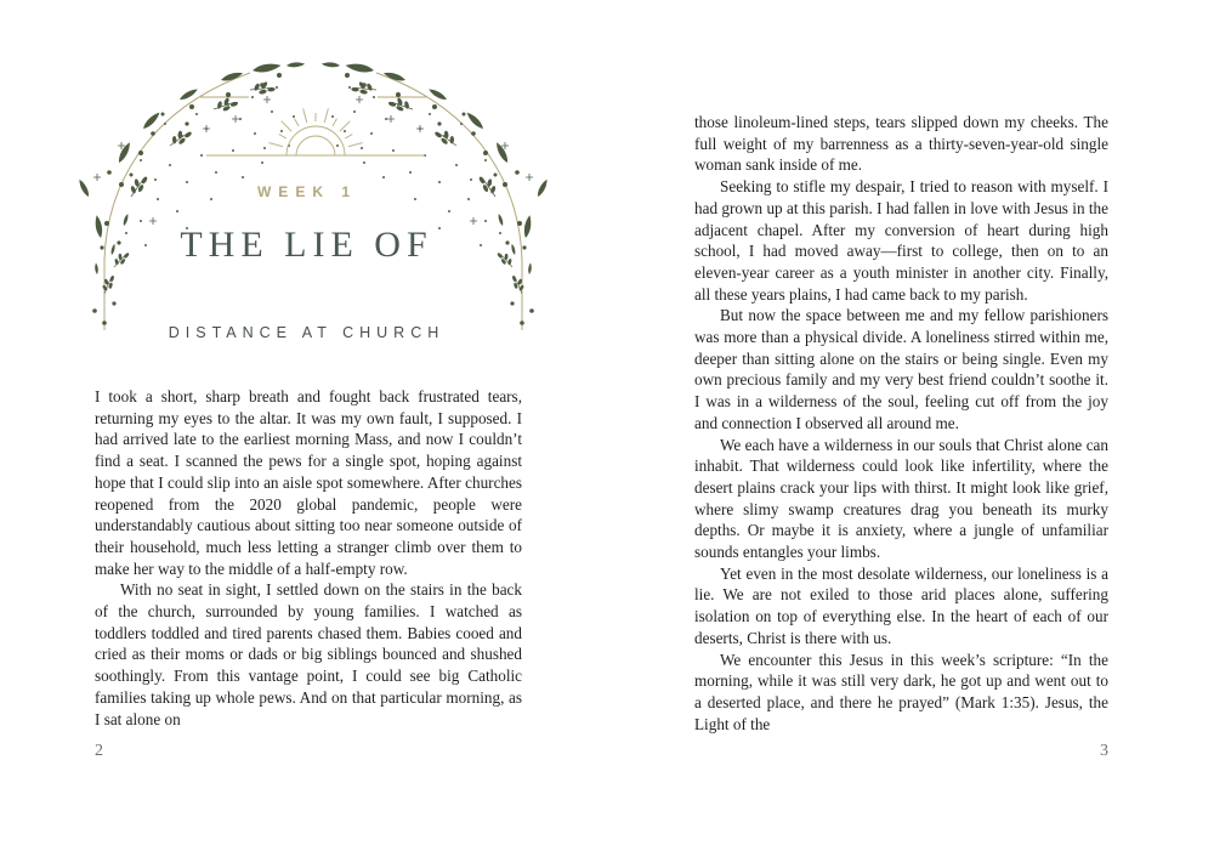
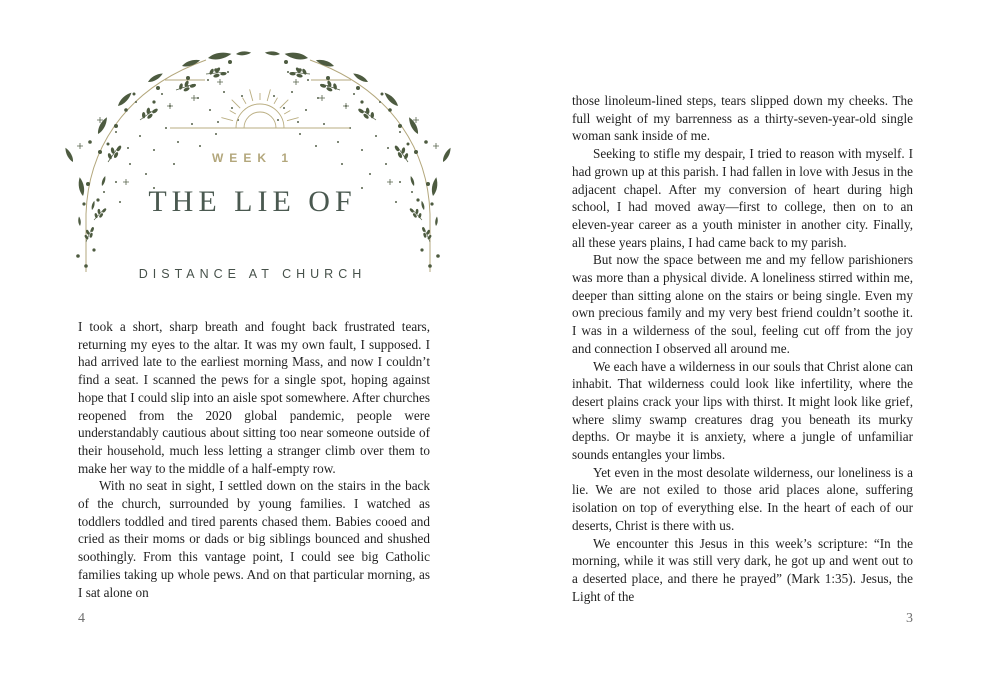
  WEEK 1
  THE LIE OF
  DISTANCE AT CHURCH
  I took a short, sharp breath and fought back frustrated tears, returning my eyes to the altar. It was my own fault, I supposed. I had arrived late to the earliest morning Mass, and now I couldn’t find a seat. I scanned the pews for a single spot, hoping against hope that I could slip into an aisle spot somewhere. After churches reopened from the 2020 global pandemic, people were understandably cautious about sitting too near someone outside of their household, much less letting a stranger climb over them to make her way to the middle of a half-empty row.
  With no seat in sight, I settled down on the stairs in the back of the church, surrounded by young families. I watched as toddlers toddled and tired parents chased them. Babies cooed and cried as their moms or dads or big siblings bounced and shushed soothingly. From this vantage point, I could see big Catholic families taking up whole pews. And on that particular morning, as I sat alone on
- 2
+ 4
  those linoleum-lined steps, tears slipped down my cheeks. The full weight of my barrenness as a thirty-seven-year-old single woman sank inside of me.
  Seeking to stifle my despair, I tried to reason with myself. I had grown up at this parish. I had fallen in love with Jesus in the adjacent chapel. After my conversion of heart during high school, I had moved away—first to college, then on to an eleven-year career as a youth minister in another city. Finally, all these years plains, I had came back to my parish.
  But now the space between me and my fellow parishioners was more than a physical divide. A loneliness stirred within me, deeper than sitting alone on the stairs or being single. Even my own precious family and my very best friend couldn’t soothe it. I was in a wilderness of the soul, feeling cut off from the joy and connection I observed all around me.
  We each have a wilderness in our souls that Christ alone can inhabit. That wilderness could look like infertility, where the desert plains crack your lips with thirst. It might look like grief, where slimy swamp creatures drag you beneath its murky depths. Or maybe it is anxiety, where a jungle of unfamiliar sounds entangles your limbs.
  Yet even in the most desolate wilderness, our loneliness is a lie. We are not exiled to those arid places alone, suffering isolation on top of everything else. In the heart of each of our deserts, Christ is there with us.
  We encounter this Jesus in this week’s scripture: “In the morning, while it was still very dark, he got up and went out to a deserted place, and there he prayed” (Mark 1:35). Jesus, the Light of the
  3
